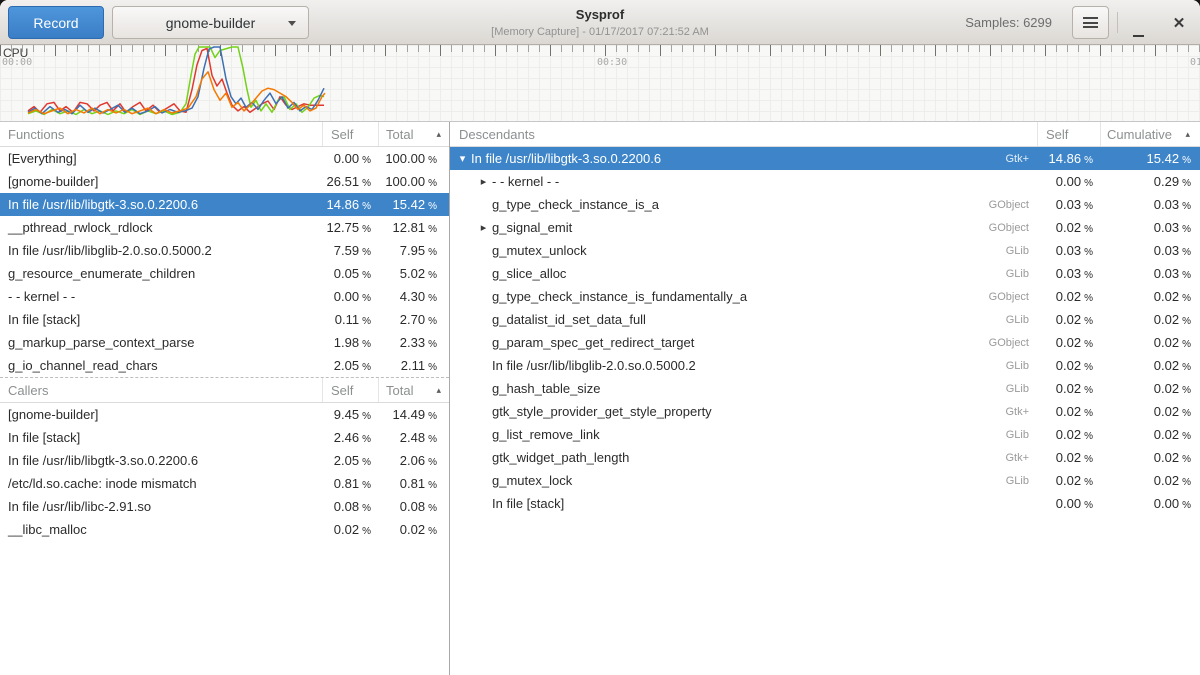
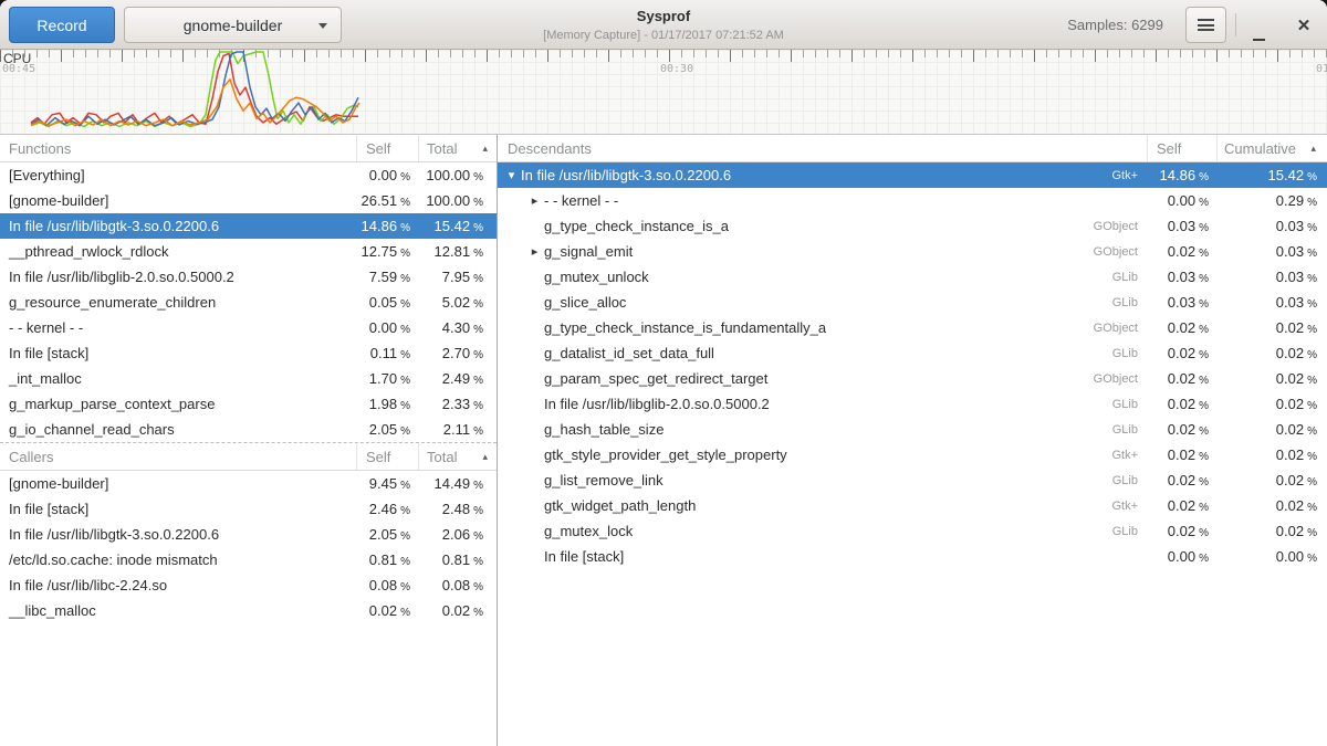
  Record
  gnome-builder
  Sysprof
  [Memory Capture] - 01/17/2017 07:21:52 AM
  Samples: 6299
  ✕
  CPU
- 00:00
+ 00:45
  00:30
  Functions
  Self
  Total
  ▴
  [Everything]
  0.00 %
  100.00 %
  [gnome-builder]
  26.51 %
  100.00 %
  In file /usr/lib/libgtk-3.so.0.2200.6
  14.86 %
  15.42 %
  __pthread_rwlock_rdlock
  12.75 %
  12.81 %
  In file /usr/lib/libglib-2.0.so.0.5000.2
  7.59 %
  7.95 %
  g_resource_enumerate_children
  0.05 %
  5.02 %
  - - kernel - -
  0.00 %
  4.30 %
  In file [stack]
  0.11 %
  2.70 %
+ _int_malloc
+ 1.70 %
+ 2.49 %
  g_markup_parse_context_parse
  1.98 %
  2.33 %
  g_io_channel_read_chars
  2.05 %
  2.11 %
  Callers
  Self
  Total
  ▴
  [gnome-builder]
  9.45 %
  14.49 %
  In file [stack]
  2.46 %
  2.48 %
  In file /usr/lib/libgtk-3.so.0.2200.6
  2.05 %
  2.06 %
  /etc/ld.so.cache: inode mismatch
  0.81 %
  0.81 %
- In file /usr/lib/libc-2.91.so
+ In file /usr/lib/libc-2.24.so
  0.08 %
  0.08 %
  __libc_malloc
  0.02 %
  0.02 %
  Descendants
  Self
  Cumulative
  ▴
  ▾
  In file /usr/lib/libgtk-3.so.0.2200.6
  Gtk+
  14.86 %
  15.42 %
  ▸
  - - kernel - -
  0.00 %
  0.29 %
  g_type_check_instance_is_a
  GObject
  0.03 %
  0.03 %
  ▸
  g_signal_emit
  GObject
  0.02 %
  0.03 %
  g_mutex_unlock
  GLib
  0.03 %
  0.03 %
  g_slice_alloc
  GLib
  0.03 %
  0.03 %
  g_type_check_instance_is_fundamentally_a
  GObject
  0.02 %
  0.02 %
  g_datalist_id_set_data_full
  GLib
  0.02 %
  0.02 %
  g_param_spec_get_redirect_target
  GObject
  0.02 %
  0.02 %
  In file /usr/lib/libglib-2.0.so.0.5000.2
  GLib
  0.02 %
  0.02 %
  g_hash_table_size
  GLib
  0.02 %
  0.02 %
  gtk_style_provider_get_style_property
  Gtk+
  0.02 %
  0.02 %
  g_list_remove_link
  GLib
  0.02 %
  0.02 %
  gtk_widget_path_length
  Gtk+
  0.02 %
  0.02 %
  g_mutex_lock
  GLib
  0.02 %
  0.02 %
  In file [stack]
  0.00 %
  0.00 %
